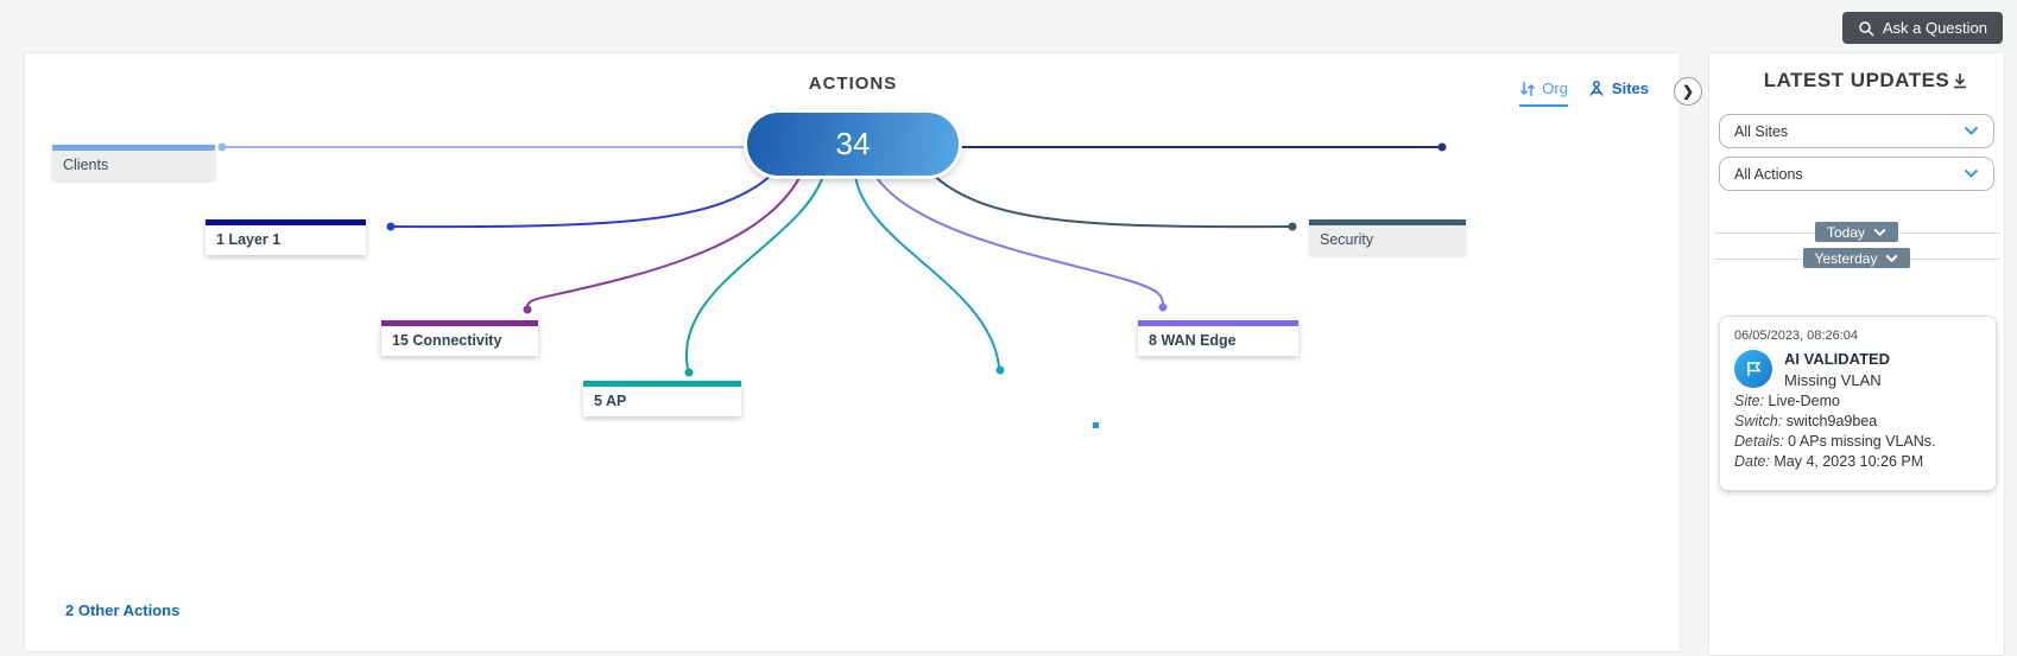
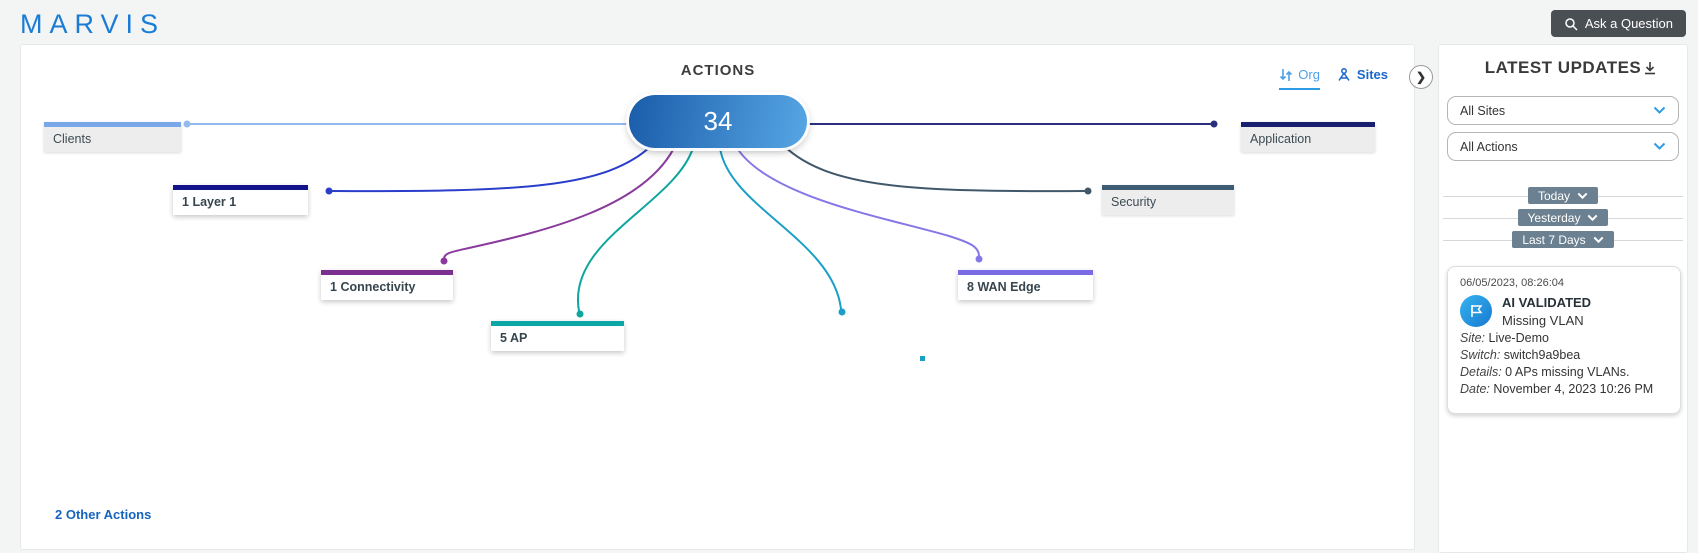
+ MARVIS
  Ask a Question
  ACTIONS
  Org
  Sites
  34
  Clients
  1 Layer 1
- 15 Connectivity
+ 1 Connectivity
  5 AP
  8 WAN Edge
  Security
+ Application
  2 Other Actions
  ❯
  LATEST UPDATES
  All Sites
  All Actions
  Today
  Yesterday
+ Last 7 Days
  06/05/2023, 08:26:04
  AI VALIDATED
  Missing VLAN
  Site: Live-Demo
  Switch: switch9a9bea
  Details: 0 APs missing VLANs.
- Date: May 4, 2023 10:26 PM
+ Date: November 4, 2023 10:26 PM
